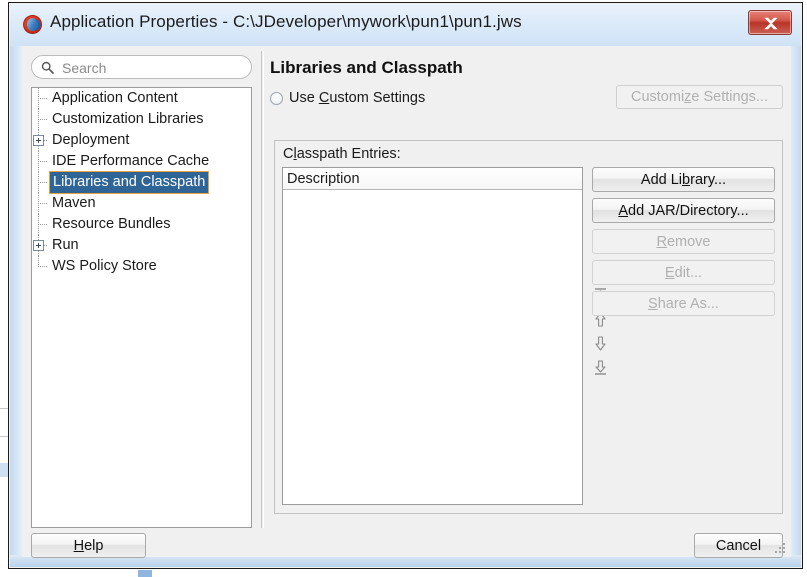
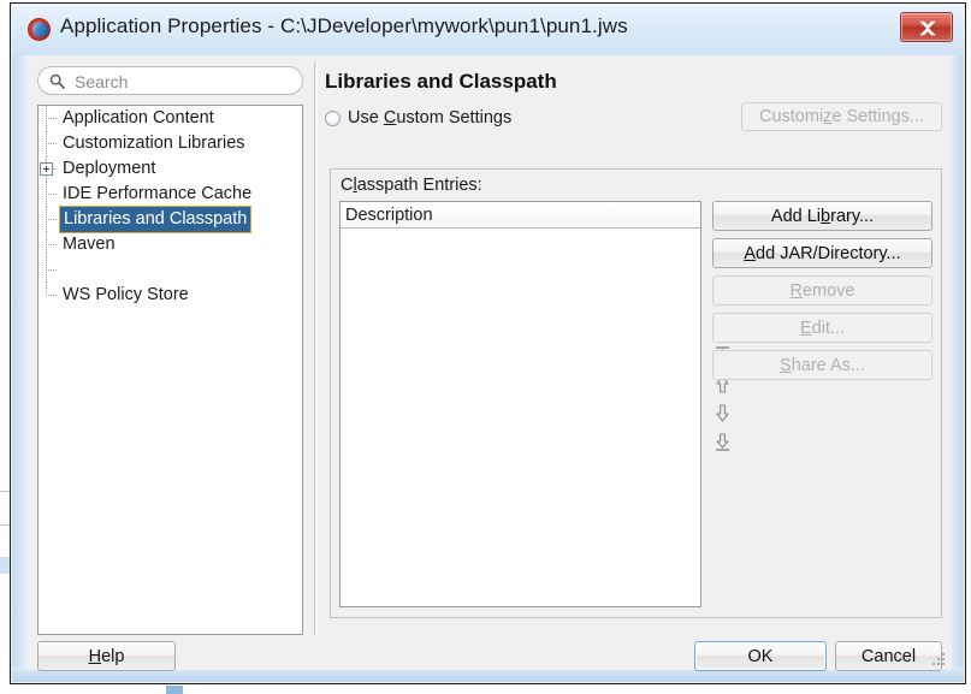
  Application Properties - C:\JDeveloper\mywork\pun1\pun1.jws
  Search
  Application Content
  Customization Libraries
  Deployment
  IDE Performance Cache
  Libraries and Classpath
  Maven
- Resource Bundles
- Run
  WS Policy Store
  Libraries and Classpath
  Use Custom Settings
  Customize Settings...
  Classpath Entries:
  Description
  Add Library...
  Add JAR/Directory...
  Remove
  Edit...
  Share As...
  Help
+ OK
  Cancel
